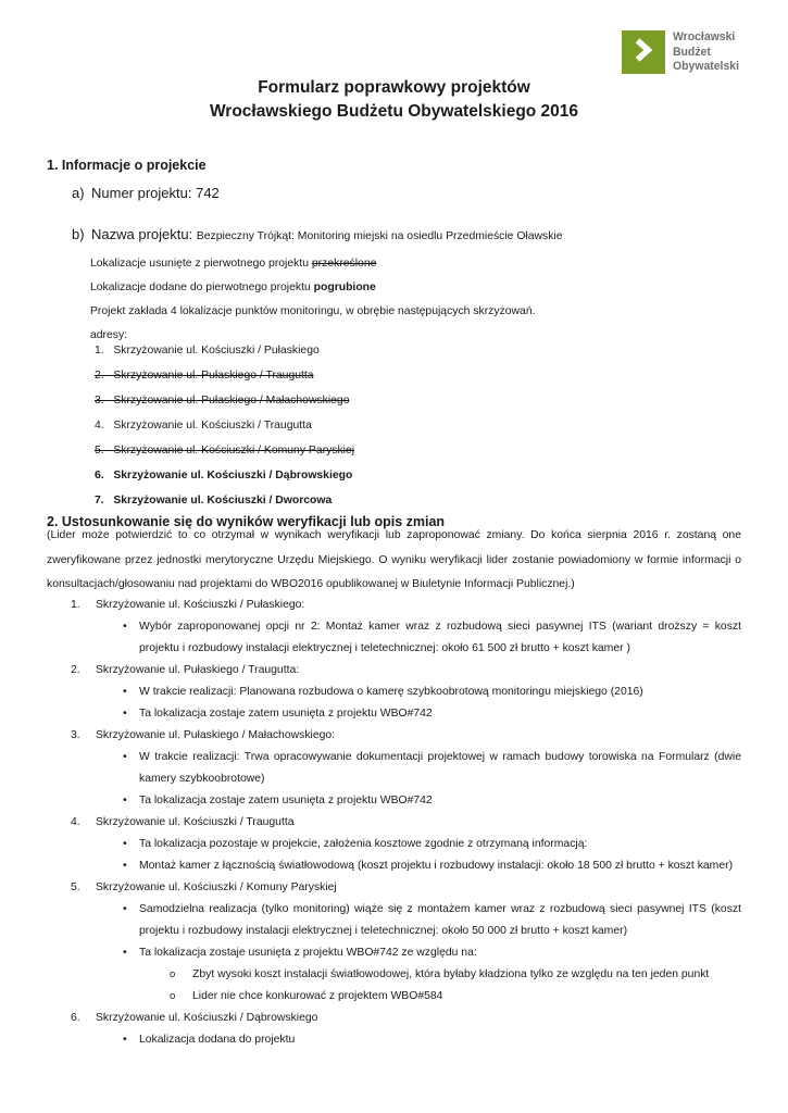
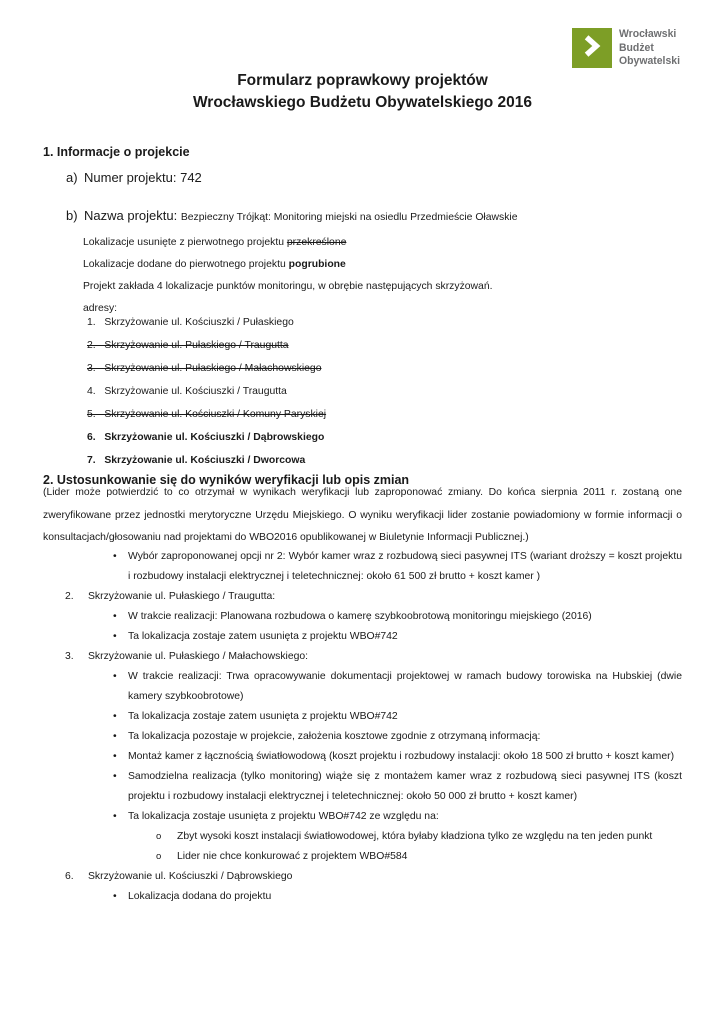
  Wrocławski
  Budżet
  Obywatelski
  Formularz poprawkowy projektów
  Wrocławskiego Budżetu Obywatelskiego 2016
  1. Informacje o projekcie
  a)
  Numer projektu: 742
  b)
  Nazwa projektu: Bezpieczny Trójkąt: Monitoring miejski na osiedlu Przedmieście Oławskie
  Lokalizacje usunięte z pierwotnego projektu przekreślone
  Lokalizacje dodane do pierwotnego projektu pogrubione
  Projekt zakłada 4 lokalizacje punktów monitoringu, w obrębie następujących skrzyżowań.
  adresy:
  1. Skrzyżowanie ul. Kościuszki / Pułaskiego
  2. Skrzyżowanie ul. Pułaskiego / Traugutta
  3. Skrzyżowanie ul. Pułaskiego / Małachowskiego
  4. Skrzyżowanie ul. Kościuszki / Traugutta
  5. Skrzyżowanie ul. Kościuszki / Komuny Paryskiej
  6. Skrzyżowanie ul. Kościuszki / Dąbrowskiego
  7. Skrzyżowanie ul. Kościuszki / Dworcowa
  2. Ustosunkowanie się do wyników weryfikacji lub opis zmian
- (Lider może potwierdzić to co otrzymał w wynikach weryfikacji lub zaproponować zmiany. Do końca sierpnia 2016 r. zostaną one zweryfikowane przez jednostki merytoryczne Urzędu Miejskiego. O wyniku weryfikacji lider zostanie powiadomiony w formie informacji o konsultacjach/głosowaniu nad projektami do WBO2016 opublikowanej w Biuletynie Informacji Publicznej.)
+ (Lider może potwierdzić to co otrzymał w wynikach weryfikacji lub zaproponować zmiany. Do końca sierpnia 2011 r. zostaną one zweryfikowane przez jednostki merytoryczne Urzędu Miejskiego. O wyniku weryfikacji lider zostanie powiadomiony w formie informacji o konsultacjach/głosowaniu nad projektami do WBO2016 opublikowanej w Biuletynie Informacji Publicznej.)
- 1.
- Skrzyżowanie ul. Kościuszki / Pułaskiego:
  •
- Wybór zaproponowanej opcji nr 2: Montaż kamer wraz z rozbudową sieci pasywnej ITS (wariant droższy = koszt projektu i rozbudowy instalacji elektrycznej i teletechnicznej: około 61 500 zł brutto + koszt kamer )
+ Wybór zaproponowanej opcji nr 2: Wybór kamer wraz z rozbudową sieci pasywnej ITS (wariant droższy = koszt projektu i rozbudowy instalacji elektrycznej i teletechnicznej: około 61 500 zł brutto + koszt kamer )
  2.
  Skrzyżowanie ul. Pułaskiego / Traugutta:
  •
  W trakcie realizacji: Planowana rozbudowa o kamerę szybkoobrotową monitoringu miejskiego (2016)
  •
  Ta lokalizacja zostaje zatem usunięta z projektu WBO#742
  3.
  Skrzyżowanie ul. Pułaskiego / Małachowskiego:
  •
- W trakcie realizacji: Trwa opracowywanie dokumentacji projektowej w ramach budowy torowiska na Formularz (dwie kamery szybkoobrotowe)
+ W trakcie realizacji: Trwa opracowywanie dokumentacji projektowej w ramach budowy torowiska na Hubskiej (dwie kamery szybkoobrotowe)
  •
  Ta lokalizacja zostaje zatem usunięta z projektu WBO#742
- 4.
- Skrzyżowanie ul. Kościuszki / Traugutta
  •
  Ta lokalizacja pozostaje w projekcie, założenia kosztowe zgodnie z otrzymaną informacją:
  •
  Montaż kamer z łącznością światłowodową (koszt projektu i rozbudowy instalacji: około 18 500 zł brutto + koszt kamer)
- 5.
- Skrzyżowanie ul. Kościuszki / Komuny Paryskiej
  •
  Samodzielna realizacja (tylko monitoring) wiąże się z montażem kamer wraz z rozbudową sieci pasywnej ITS (koszt projektu i rozbudowy instalacji elektrycznej i teletechnicznej: około 50 000 zł brutto + koszt kamer)
  •
  Ta lokalizacja zostaje usunięta z projektu WBO#742 ze względu na:
  o
  Zbyt wysoki koszt instalacji światłowodowej, która byłaby kładziona tylko ze względu na ten jeden punkt
  o
  Lider nie chce konkurować z projektem WBO#584
  6.
  Skrzyżowanie ul. Kościuszki / Dąbrowskiego
  •
  Lokalizacja dodana do projektu
